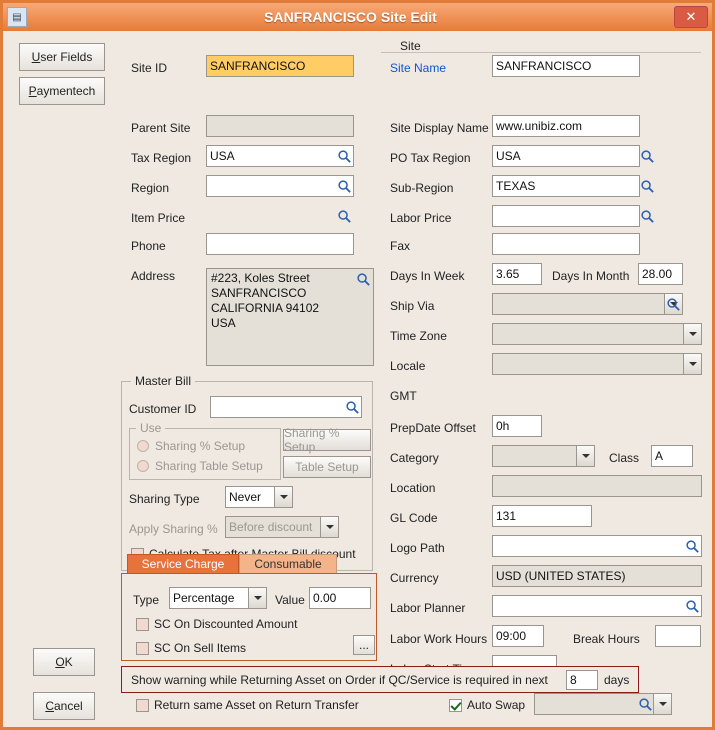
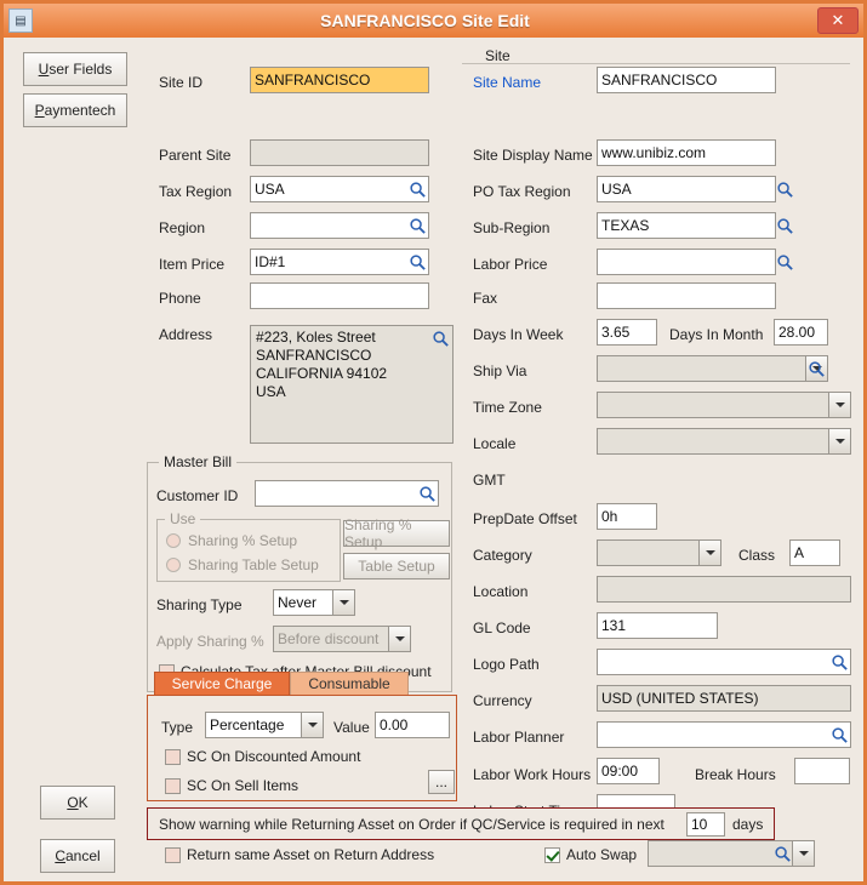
  ▤
  SANFRANCISCO Site Edit
  ✕
  User Fields
  Paymentech
  OK
  Cancel
  Site
  Site ID
  SANFRANCISCO
  Parent Site
  Tax Region
  USA
  Region
  Item Price
+ ID#1
  Phone
  Address
  #223, Koles Street
  SANFRANCISCO
  CALIFORNIA 94102
  USA
  Site Name
  SANFRANCISCO
  Site Display Name
  www.unibiz.com
  PO Tax Region
  USA
  Sub-Region
  TEXAS
  Labor Price
  Fax
  Days In Week
  3.65
  Days In Month
  28.00
  Ship Via
  Time Zone
  Locale
  GMT
  PrepDate Offset
  0h
  Category
  Class
  A
  Location
  GL Code
  131
  Logo Path
  Currency
  USD (UNITED STATES)
  Labor Planner
  Labor Work Hours
  09:00
  Break Hours
  Master Bill
  Customer ID
  Use
  Sharing % Setup
  Sharing Table Setup
  Sharing % Setup
  Table Setup
  Sharing Type
  Never
  Apply Sharing %
  Before discount
  Service Charge
  Consumable
  Type
  Percentage
  Value
  0.00
  SC On Discounted Amount
  SC On Sell Items
  ...
  Show warning while Returning Asset on Order if QC/Service is required in next
- 8
+ 10
  days
- Return same Asset on Return Transfer
+ Return same Asset on Return Address
  Auto Swap
